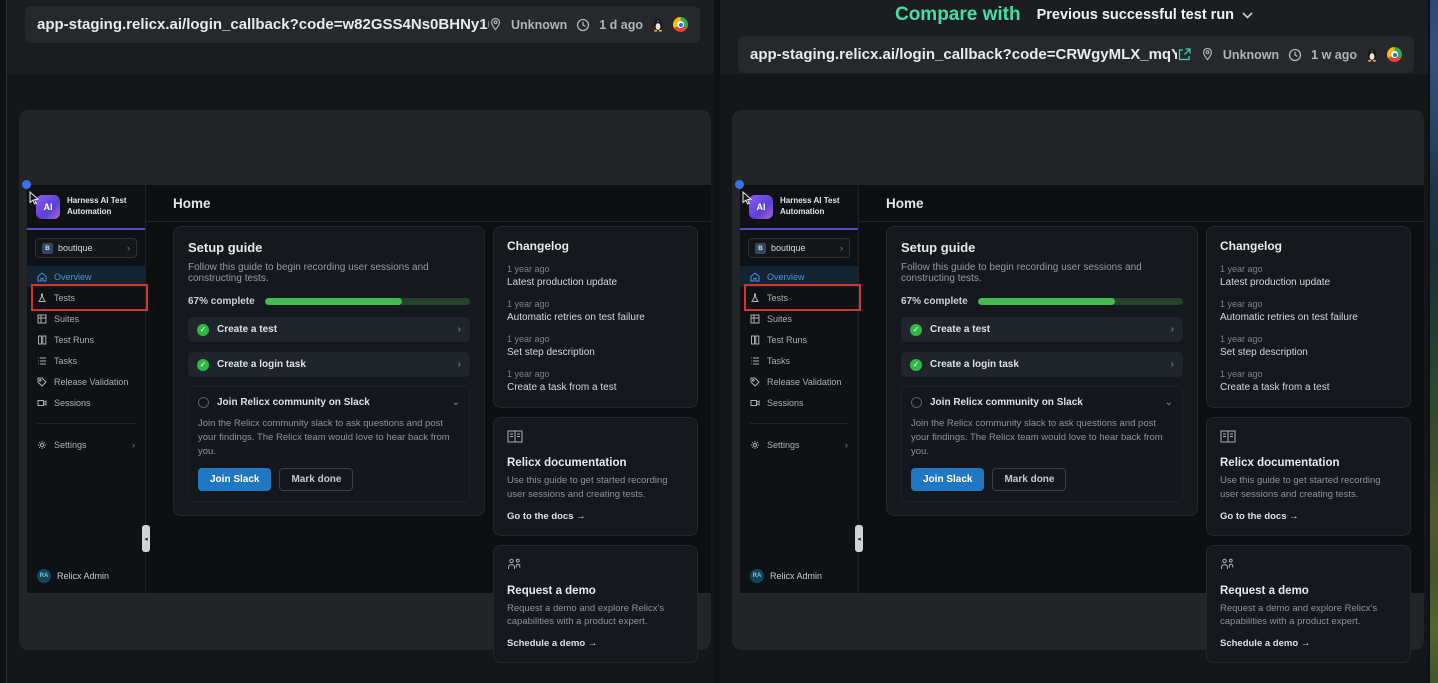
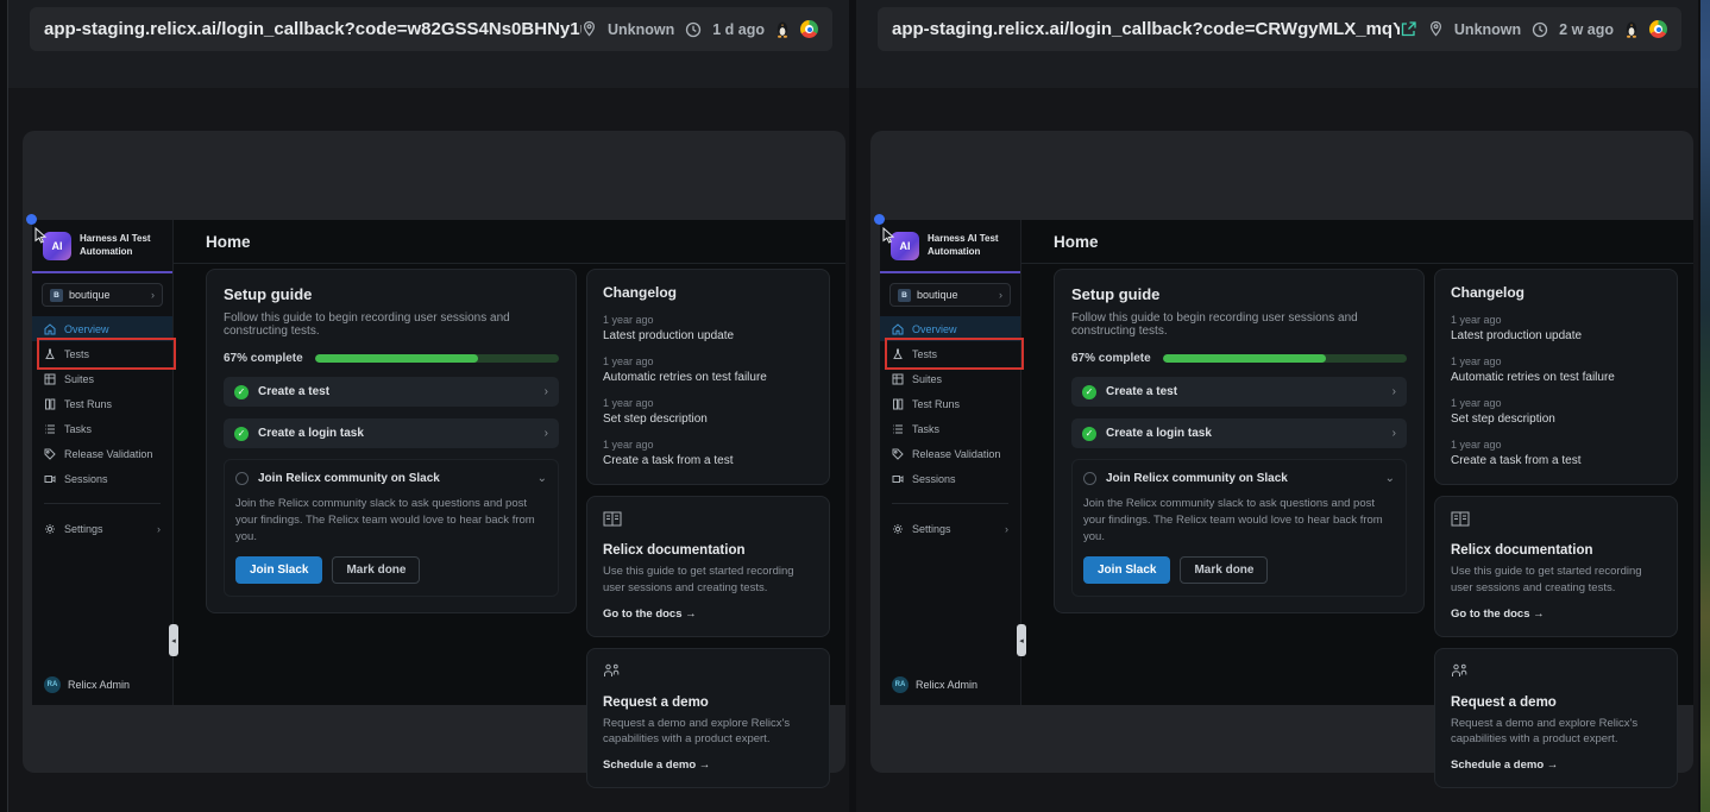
  app-staging.relicx.ai/login_callback?code=w82GSS4Ns0BHNy1
  Unknown
  1 d ago
  AI
  Harness AI Test Automation
  boutique
  ›
  Overview
  Tests
  Suites
  Test Runs
  Tasks
  Release Validation
  Sessions
  Settings
  ›
  Relicx Admin
  Home
  Setup guide
  Follow this guide to begin recording user sessions and constructing tests.
  67% complete
  ✓
  Create a test
  ›
  ✓
  Create a login task
  ›
  Join Relicx community on Slack
  ⌄
  Join the Relicx community slack to ask questions and post your findings. The Relicx team would love to hear back from you.
  Join Slack
  Mark done
  Changelog
  1 year ago
  Latest production update
  1 year ago
  Automatic retries on test failure
  1 year ago
  Set step description
  1 year ago
  Create a task from a test
  Relicx documentation
  Use this guide to get started recording user sessions and creating tests.
  Go to the docs →
  Request a demo
  Request a demo and explore Relicx's capabilities with a product expert.
  Schedule a demo →
- Compare with
- Previous successful test run
  app-staging.relicx.ai/login_callback?code=CRWgyMLX_mqY
  Unknown
- 1 w ago
+ 2 w ago
  AI
  Harness AI Test Automation
  boutique
  ›
  Overview
  Tests
  Suites
  Test Runs
  Tasks
  Release Validation
  Sessions
  Settings
  ›
  Relicx Admin
  Home
  Setup guide
  Follow this guide to begin recording user sessions and constructing tests.
  67% complete
  ✓
  Create a test
  ›
  ✓
  Create a login task
  ›
  Join Relicx community on Slack
  ⌄
  Join the Relicx community slack to ask questions and post your findings. The Relicx team would love to hear back from you.
  Join Slack
  Mark done
  Changelog
  1 year ago
  Latest production update
  1 year ago
  Automatic retries on test failure
  1 year ago
  Set step description
  1 year ago
  Create a task from a test
  Relicx documentation
  Use this guide to get started recording user sessions and creating tests.
  Go to the docs →
  Request a demo
  Request a demo and explore Relicx's capabilities with a product expert.
  Schedule a demo →
